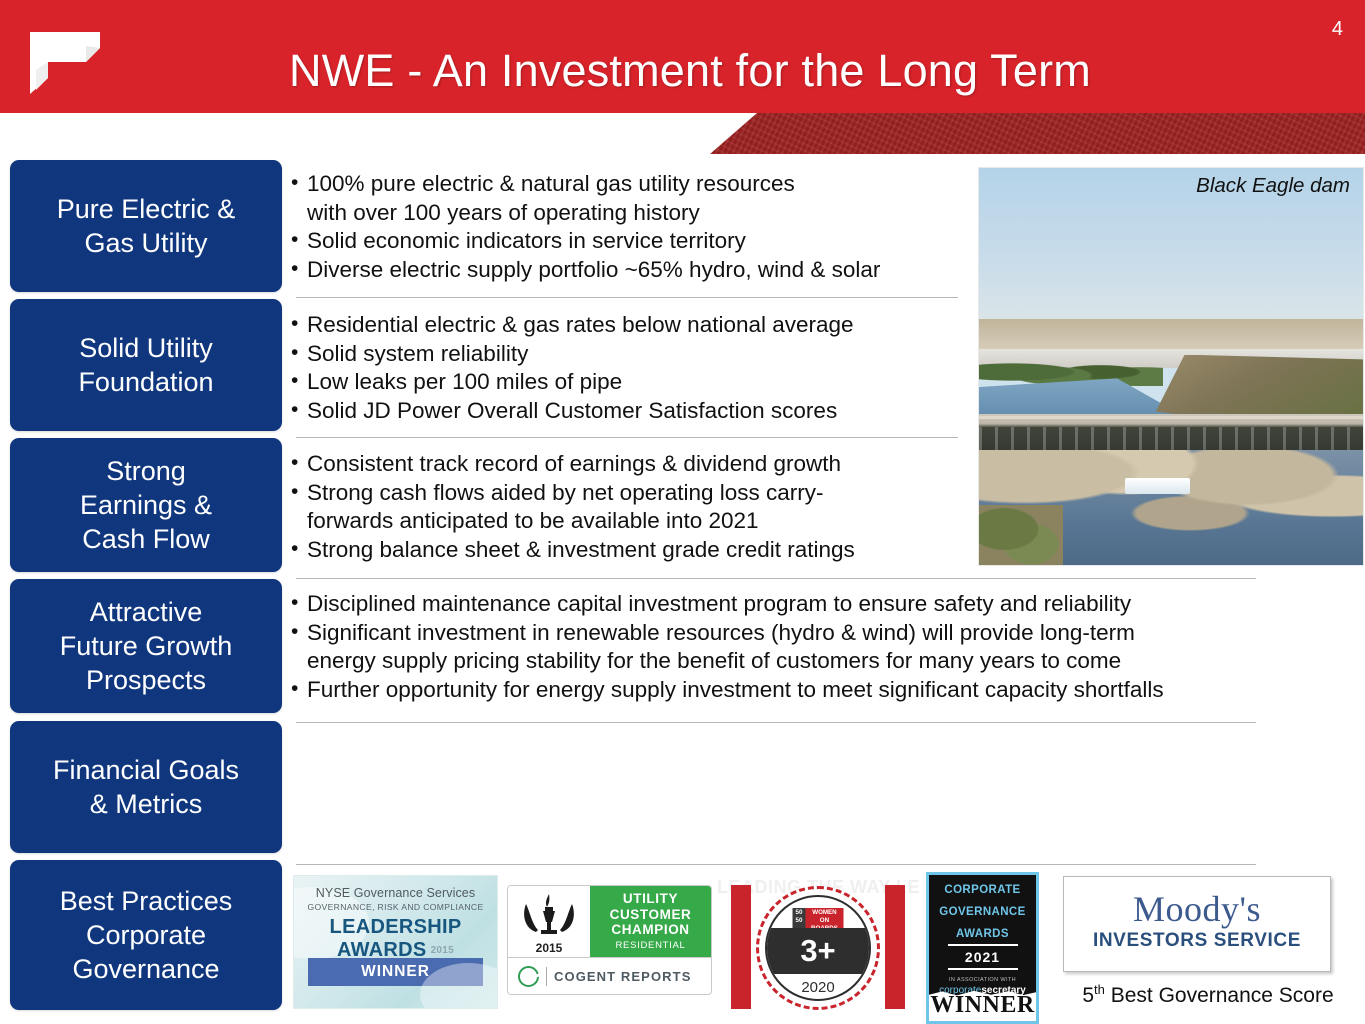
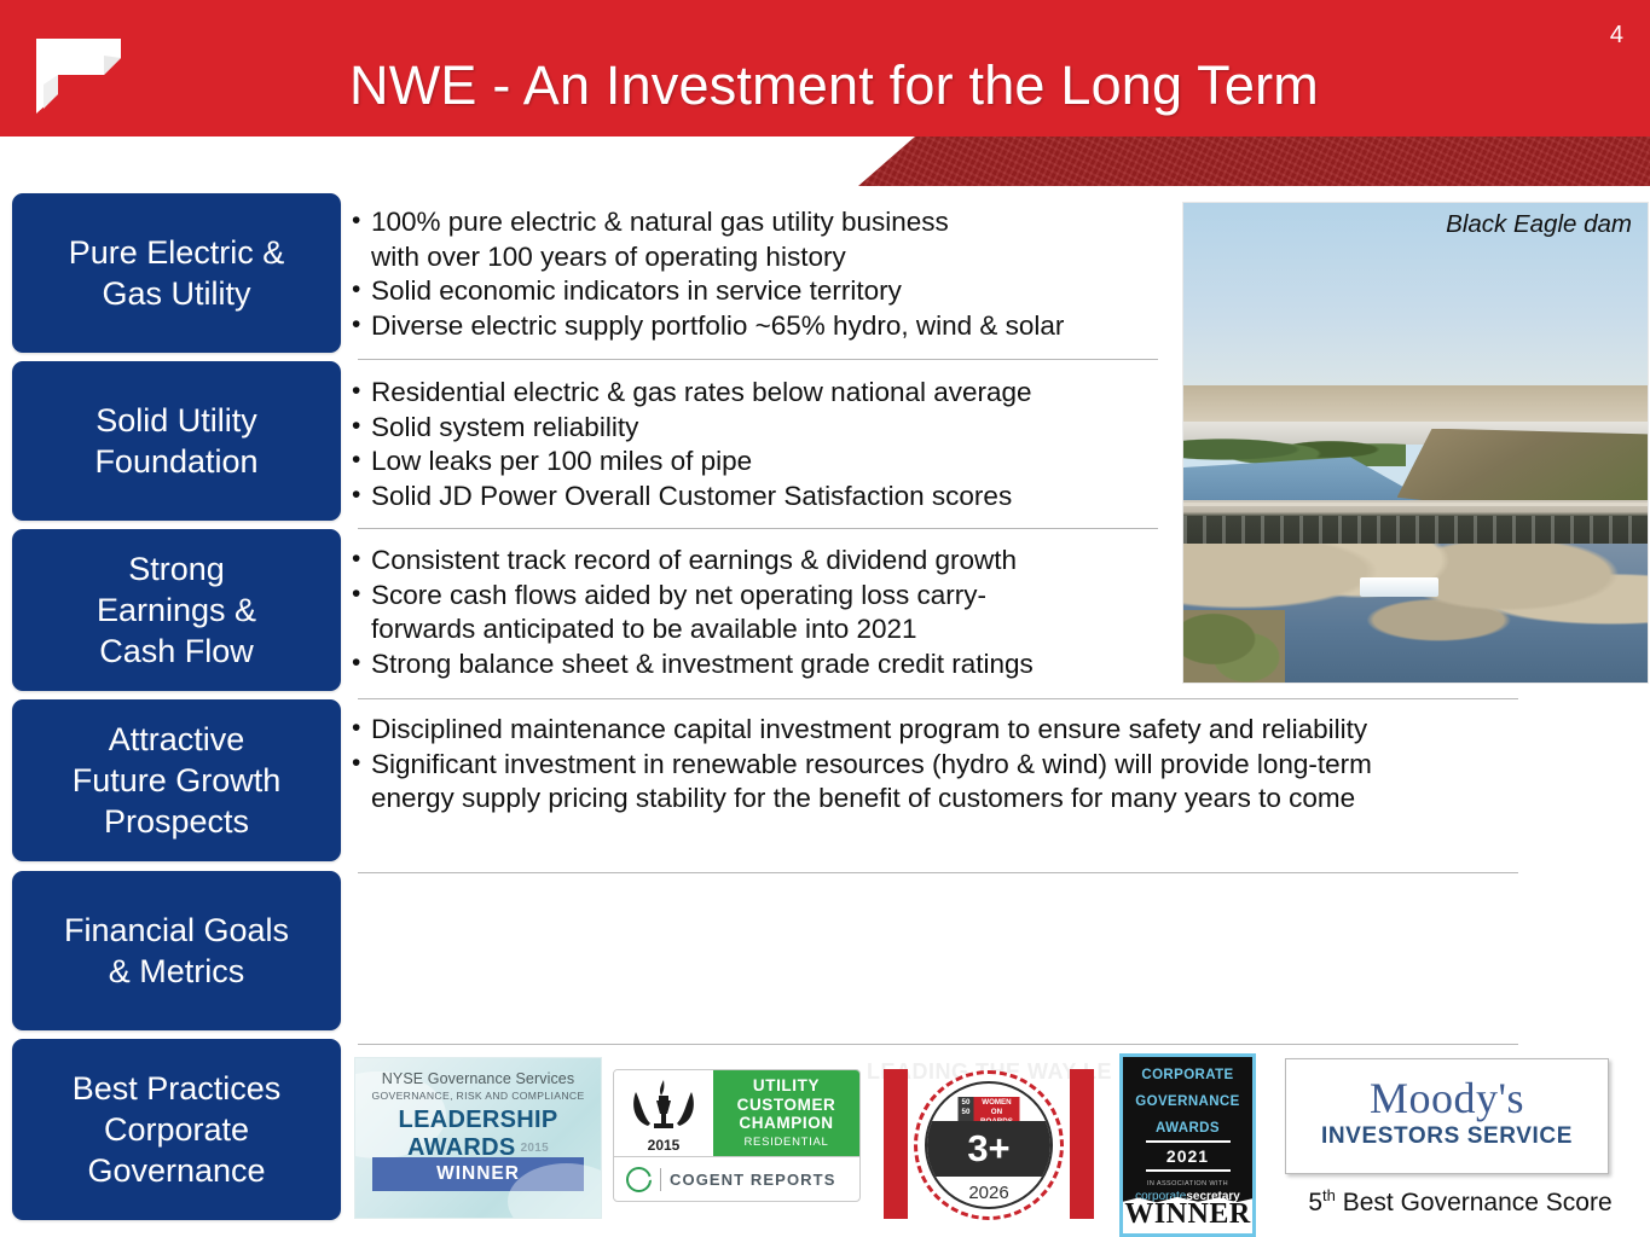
  NWE - An Investment for the Long Term
  4
  Pure Electric &
  Gas Utility
  Solid Utility
  Foundation
  Strong
  Earnings &
  Cash Flow
  Attractive
  Future Growth
  Prospects
  Financial Goals
  & Metrics
  Best Practices
  Corporate
  Governance
  Black Eagle dam
- 100% pure electric & natural gas utility resources
+ 100% pure electric & natural gas utility business
  with over 100 years of operating history
  Solid economic indicators in service territory
  Diverse electric supply portfolio ~65% hydro, wind & solar
  Residential electric & gas rates below national average
  Solid system reliability
  Low leaks per 100 miles of pipe
  Solid JD Power Overall Customer Satisfaction scores
  Consistent track record of earnings & dividend growth
- Strong cash flows aided by net operating loss carry-
+ Score cash flows aided by net operating loss carry-
  forwards anticipated to be available into 2021
  Strong balance sheet & investment grade credit ratings
  Disciplined maintenance capital investment program to ensure safety and reliability
  Significant investment in renewable resources (hydro & wind) will provide long-term
  energy supply pricing stability for the benefit of customers for many years to come
- Further opportunity for energy supply investment to meet significant capacity shortfalls
  NYSE Governance Services
  GOVERNANCE, RISK AND COMPLIANCE
  LEADERSHIP
  AWARDS 2015
  WINNER
  2015
  UTILITY
  CUSTOMER
  CHAMPION
  RESIDENTIAL
  COGENT REPORTS
  3+
- 2020
+ 2026
  CORPORATE
  GOVERNANCE
  AWARDS
  2021
  corporatesecretary
  WINNER
  Moody's
  INVESTORS SERVICE
  5th Best Governance Score
